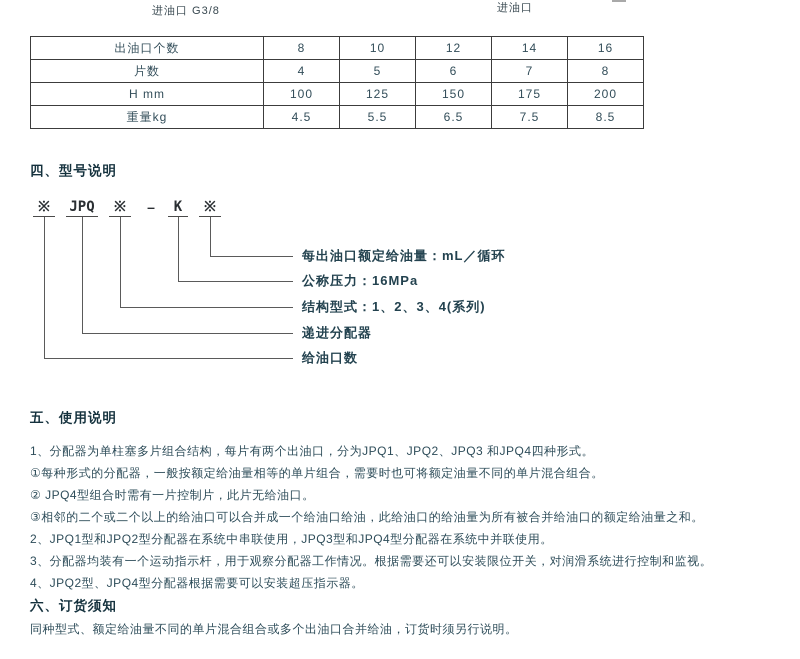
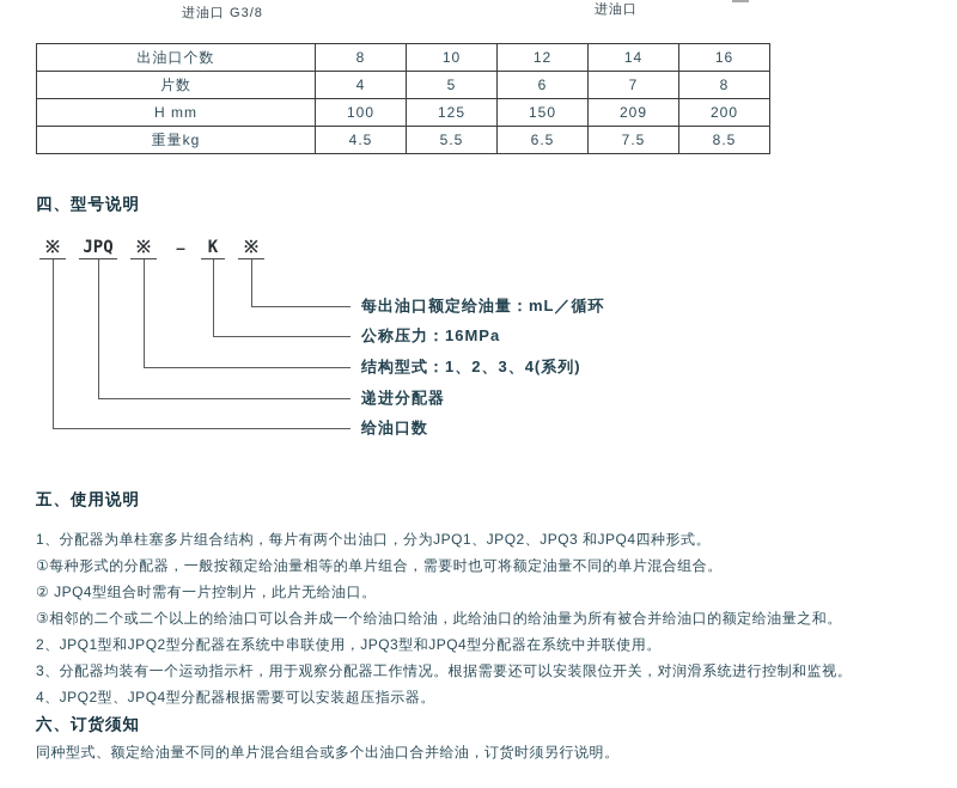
  进油口 G3/8
  进油口
  出油口个数	8	10	12	14	16
  片数	4	5	6	7	8
- H mm	100	125	150	175	200
+ H mm	100	125	150	209	200
  重量kg	4.5	5.5	6.5	7.5	8.5
  四、型号说明
  ※
  JPQ
  ※
  –
  K
  ※
  每出油口额定给油量：mL／循环
  公称压力：16MPa
  结构型式：1、2、3、4(系列)
  递进分配器
  给油口数
  五、使用说明
  1、分配器为单柱塞多片组合结构，每片有两个出油口，分为JPQ1、JPQ2、JPQ3 和JPQ4四种形式。
  ①每种形式的分配器，一般按额定给油量相等的单片组合，需要时也可将额定油量不同的单片混合组合。
  ② JPQ4型组合时需有一片控制片，此片无给油口。
  ③相邻的二个或二个以上的给油口可以合并成一个给油口给油，此给油口的给油量为所有被合并给油口的额定给油量之和。
  2、JPQ1型和JPQ2型分配器在系统中串联使用，JPQ3型和JPQ4型分配器在系统中并联使用。
  3、分配器均装有一个运动指示杆，用于观察分配器工作情况。根据需要还可以安装限位开关，对润滑系统进行控制和监视。
  4、JPQ2型、JPQ4型分配器根据需要可以安装超压指示器。
  六、订货须知
  同种型式、额定给油量不同的单片混合组合或多个出油口合并给油，订货时须另行说明。
